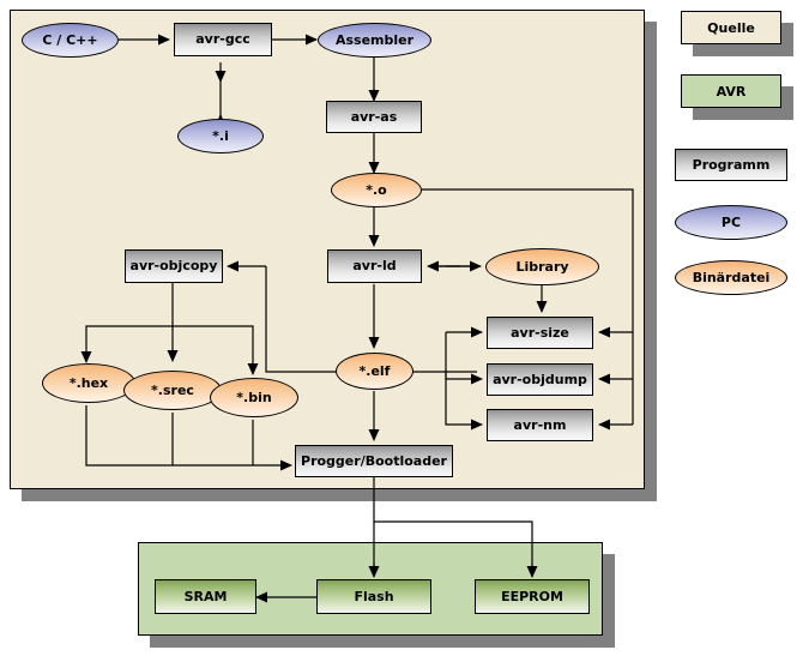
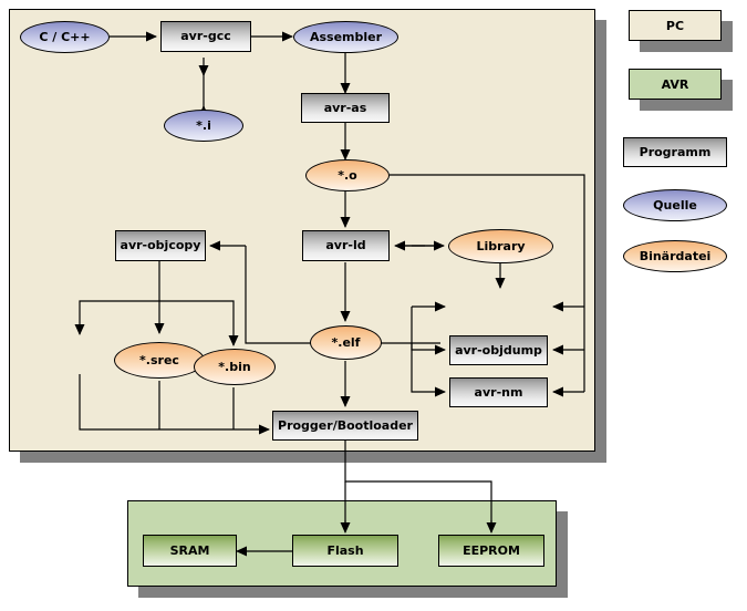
  C / C++
  avr-gcc
  Assembler
  *.i
  avr-as
  *.o
  avr-objcopy
  avr-ld
  Library
- *.hex
  *.srec
  *.bin
  *.elf
- avr-size
  avr-objdump
  avr-nm
  Progger/Bootloader
  SRAM
  Flash
  EEPROM
- Quelle
+ PC
  AVR
  Programm
- PC
+ Quelle
  Binärdatei
